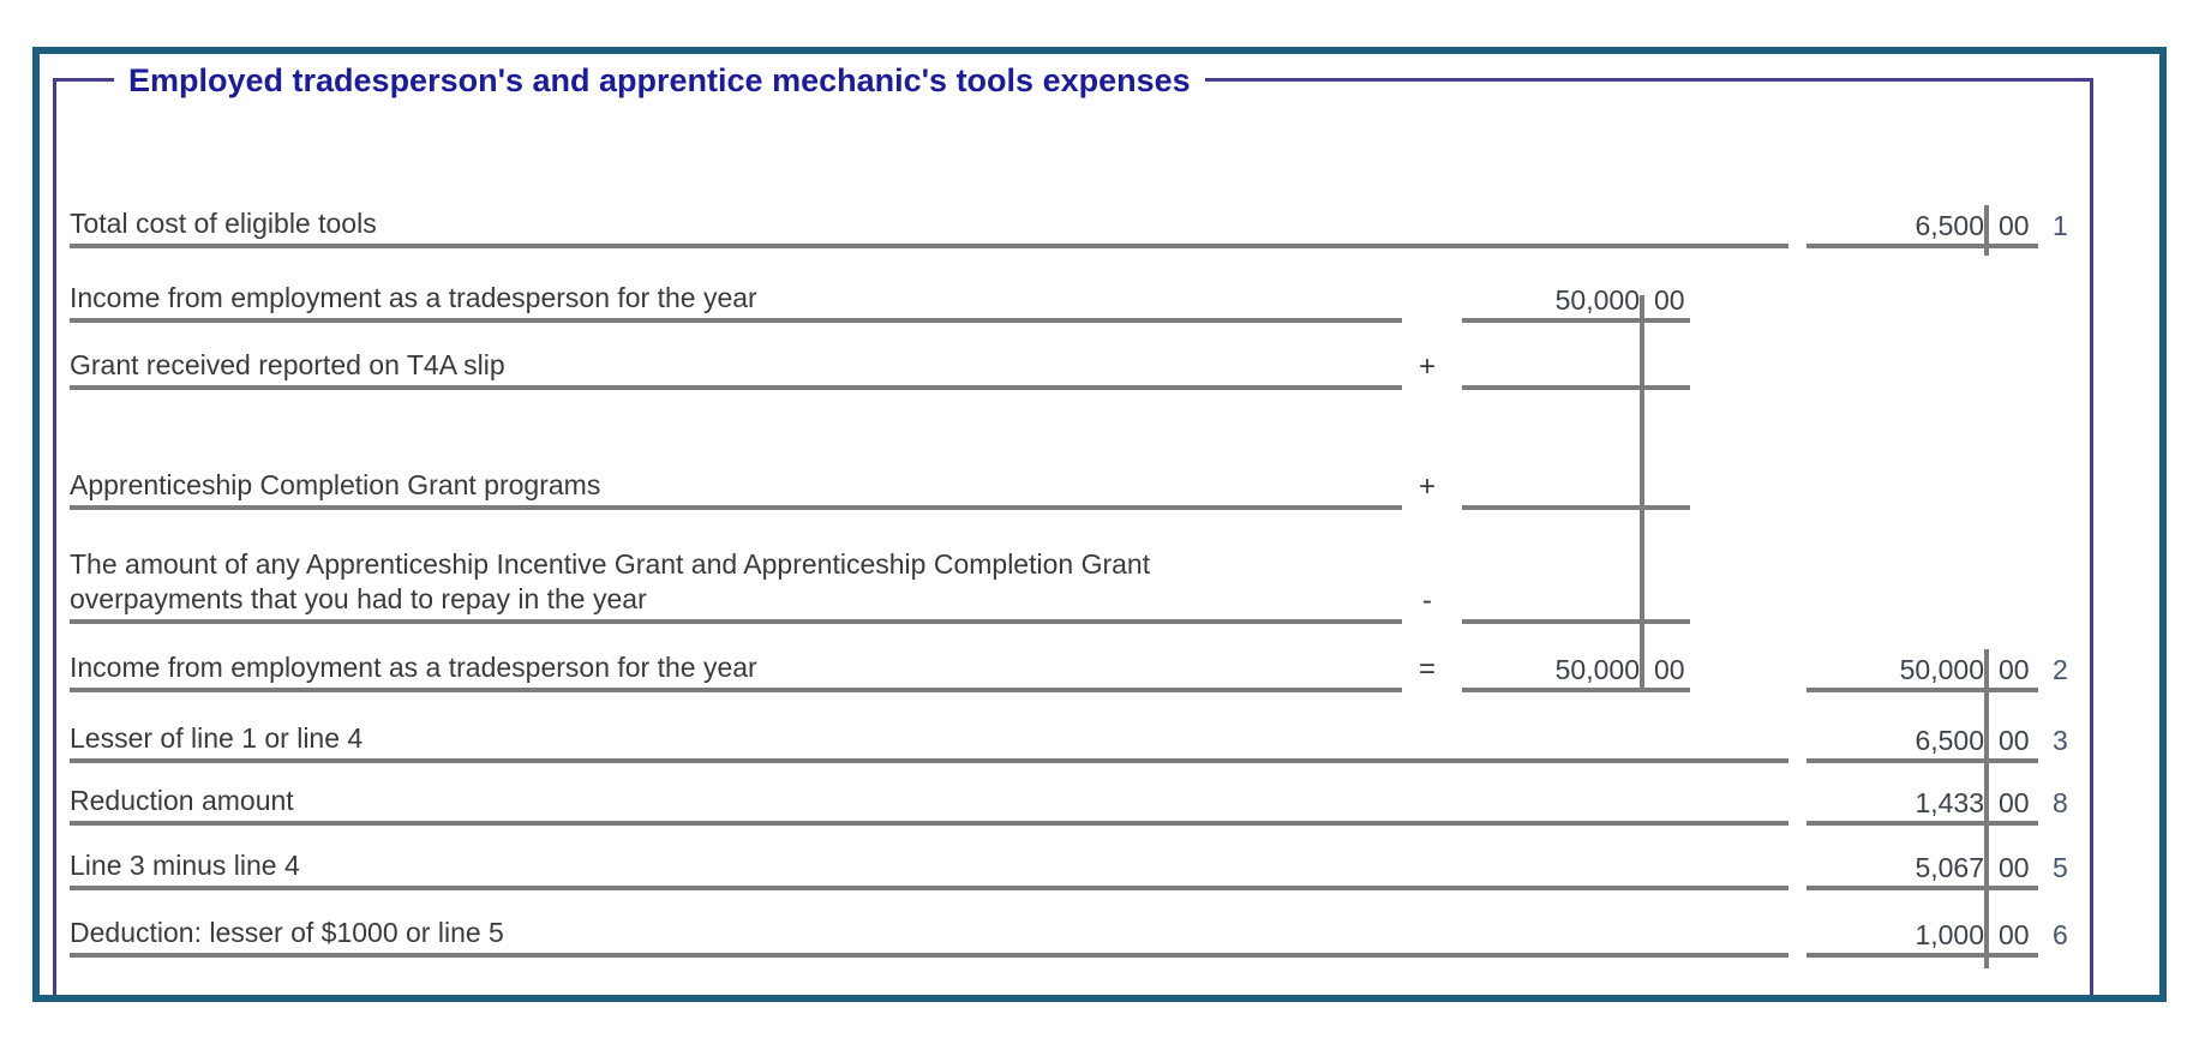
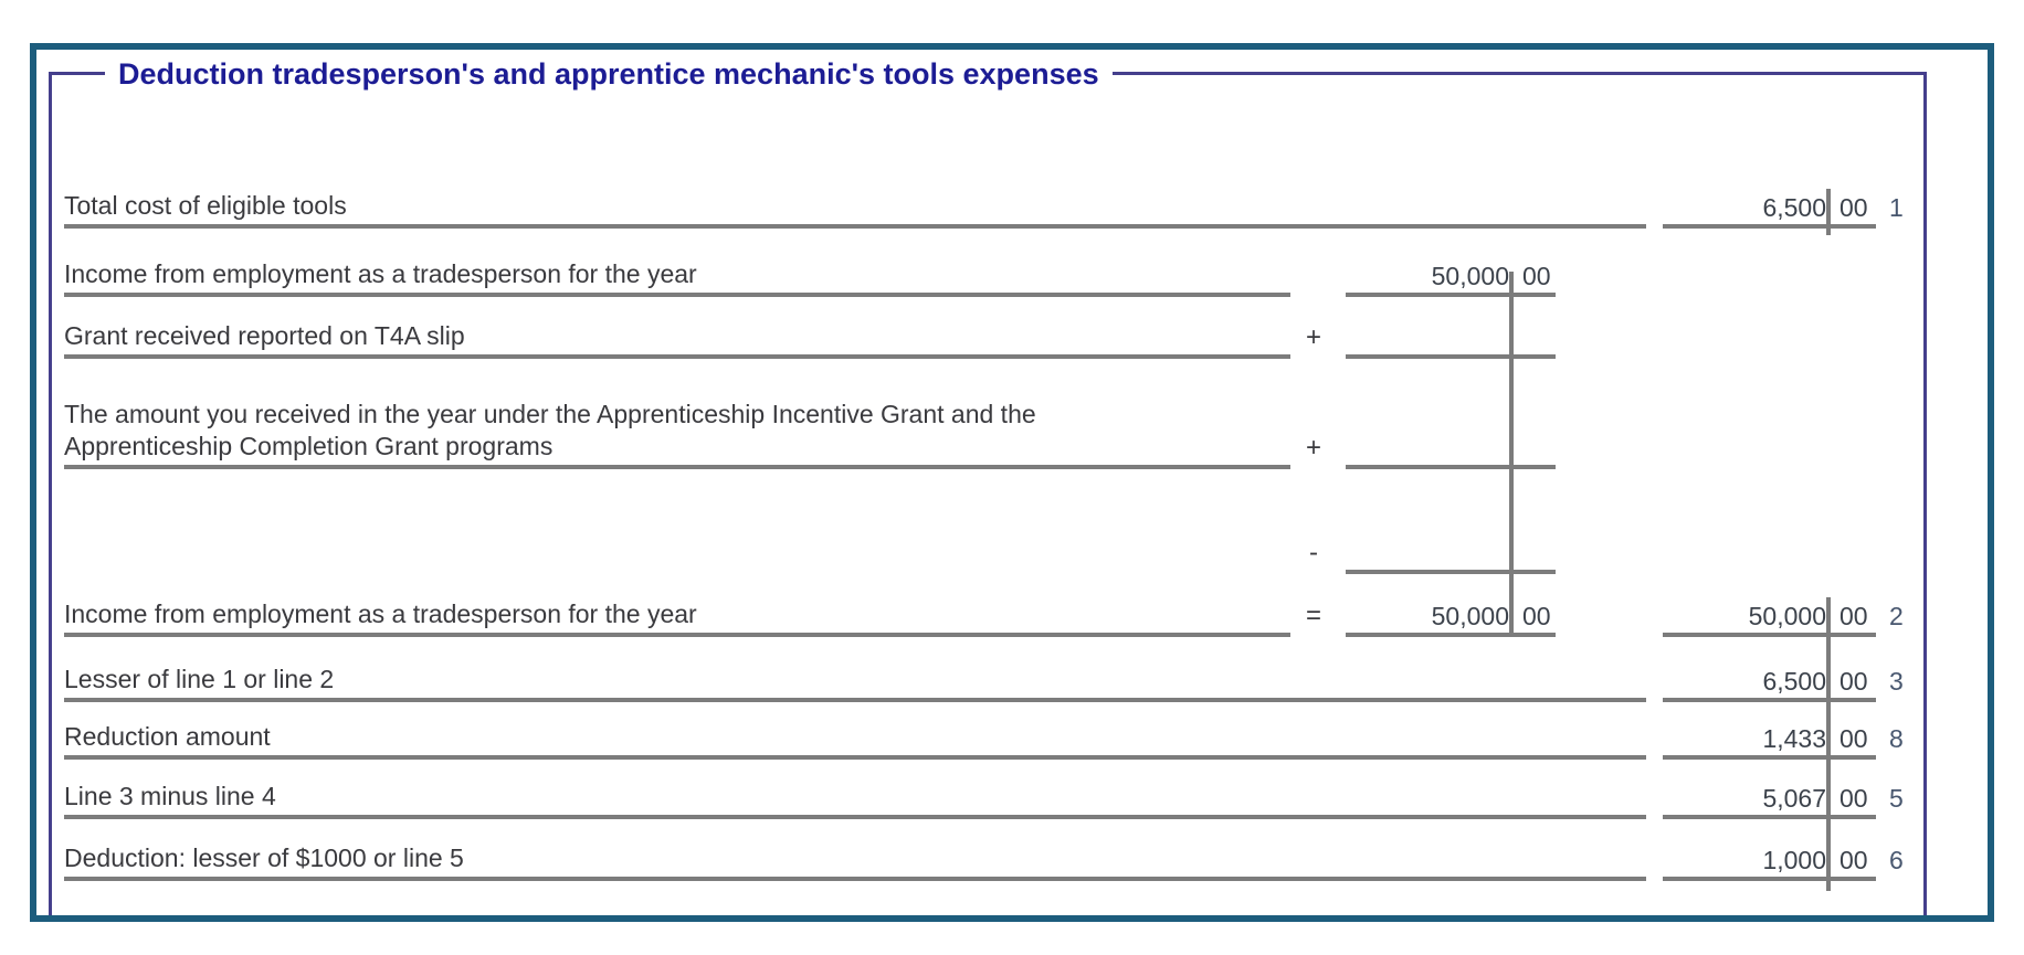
- Employed tradesperson's and apprentice mechanic's tools expenses
+ Deduction tradesperson's and apprentice mechanic's tools expenses
  Total cost of eligible tools
  6,500
  00
  1
  Income from employment as a tradesperson for the year
  50,000
  00
  Grant received reported on T4A slip
  +
+ The amount you received in the year under the Apprenticeship Incentive Grant and the
  Apprenticeship Completion Grant programs
  +
- The amount of any Apprenticeship Incentive Grant and Apprenticeship Completion Grant
- overpayments that you had to repay in the year
  -
  Income from employment as a tradesperson for the year
  =
  50,000
  00
  50,000
  00
  2
- Lesser of line 1 or line 4
+ Lesser of line 1 or line 2
  6,500
  00
  3
  Reduction amount
  1,433
  00
  8
  Line 3 minus line 4
  5,067
  00
  5
  Deduction: lesser of $1000 or line 5
  1,000
  00
  6
